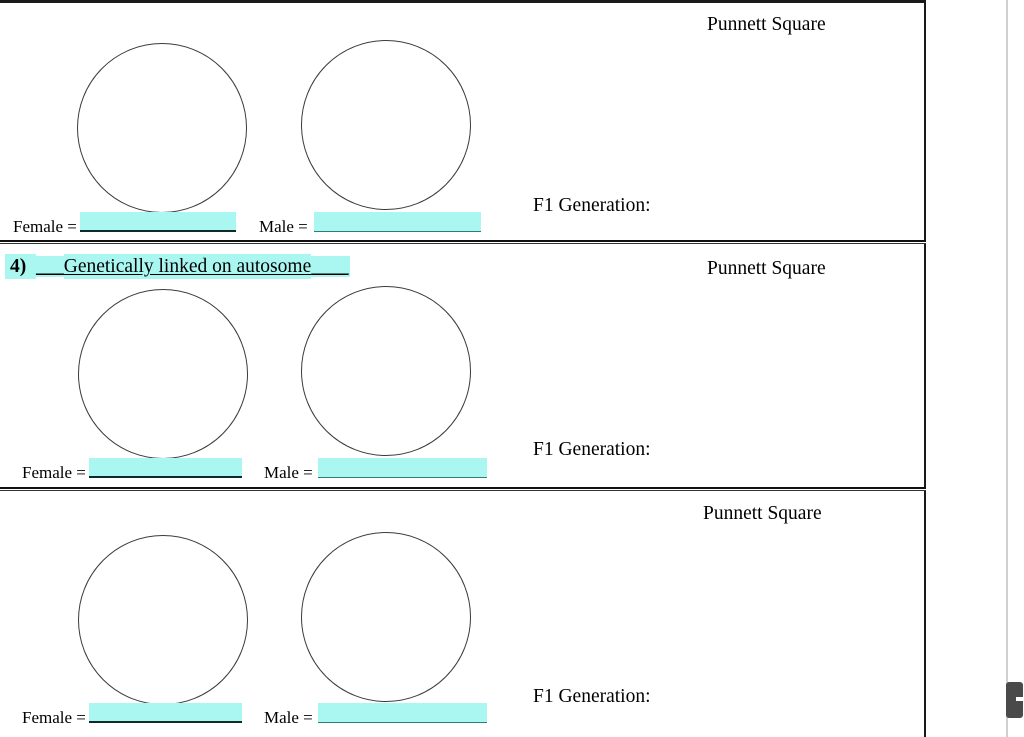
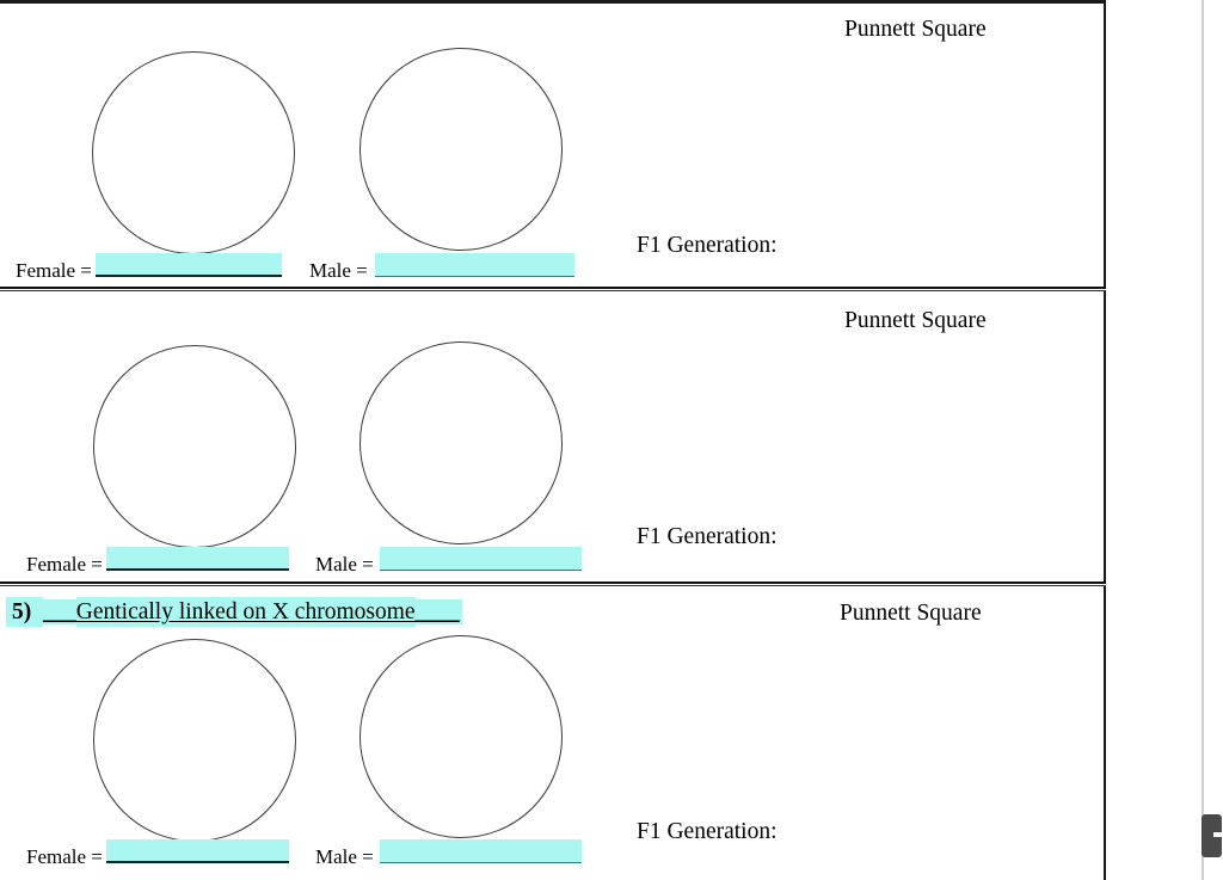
  Female =
  Male =
  Punnett Square
  F1 Generation:
- 4) ___Genetically linked on autosome____
  Female =
  Male =
  Punnett Square
  F1 Generation:
+ 5) ___Gentically linked on X chromosome____
  Female =
  Male =
  Punnett Square
  F1 Generation:
